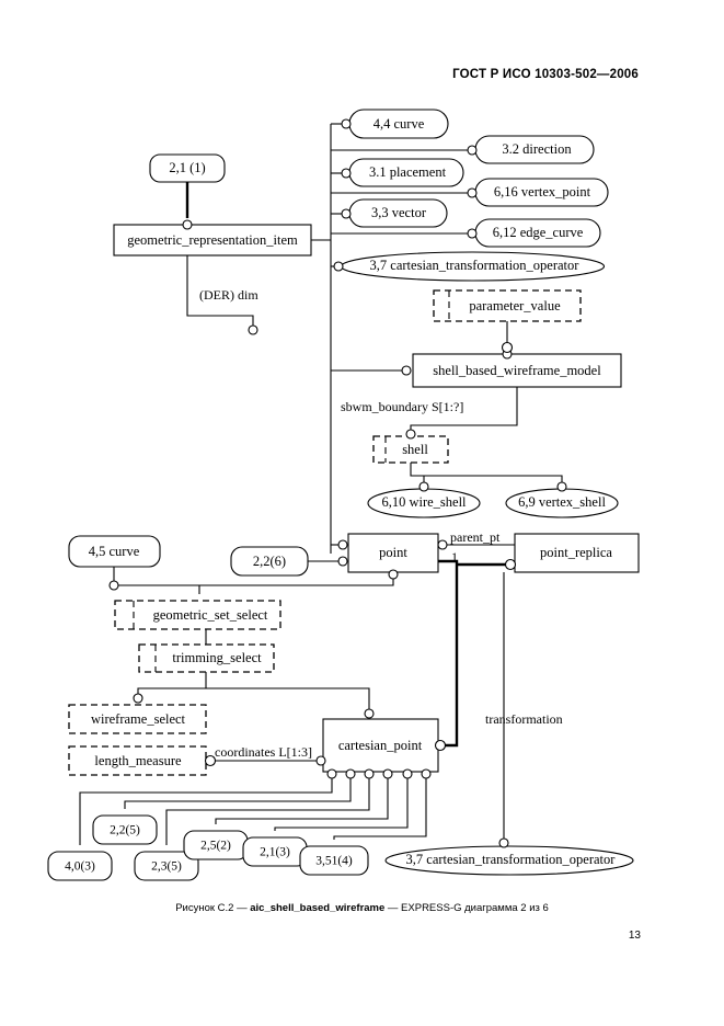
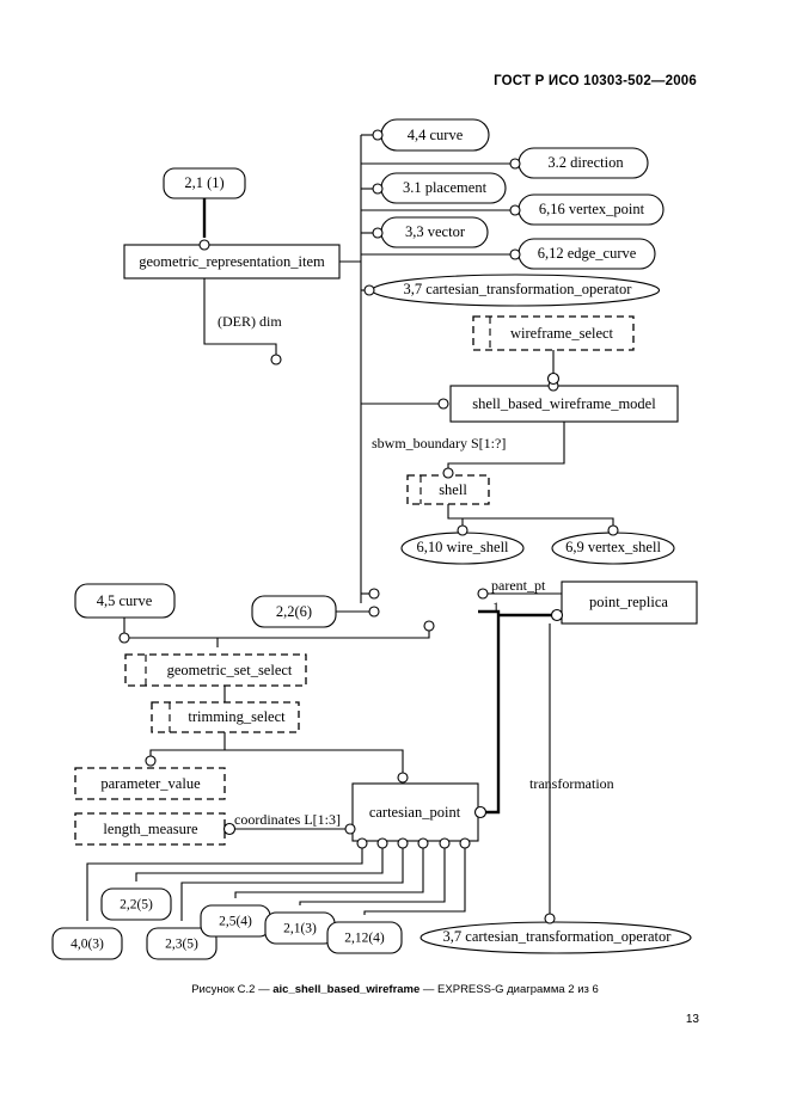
  ГОСТ Р ИСО 10303-502—2006
  geometric_representation_item
  shell_based_wireframe_model
- point
  point_replica
  cartesian_point
- parameter_value
+ wireframe_select
  shell
  geometric_set_select
  trimming_select
- wireframe_select
+ parameter_value
  length_measure
  4,4 curve
  3.2 direction
  3.1 placement
  6,16 vertex_point
  3,3 vector
  6,12 edge_curve
  3,7 cartesian_transformation_operator
  6,10 wire_shell
  6,9 vertex_shell
  3,7 cartesian_transformation_operator
  2,1 (1)
  4,5 curve
  2,2(6)
  4,0(3)
  2,2(5)
  2,3(5)
- 2,5(2)
+ 2,5(4)
  2,1(3)
- 3,51(4)
+ 2,12(4)
  (DER) dim
  sbwm_boundary S[1:?]
  parent_pt
  1
  coordinates L[1:3]
  transformation
  Рисунок С.2 — aic_shell_based_wireframe — EXPRESS-G диаграмма 2 из 6
  13
